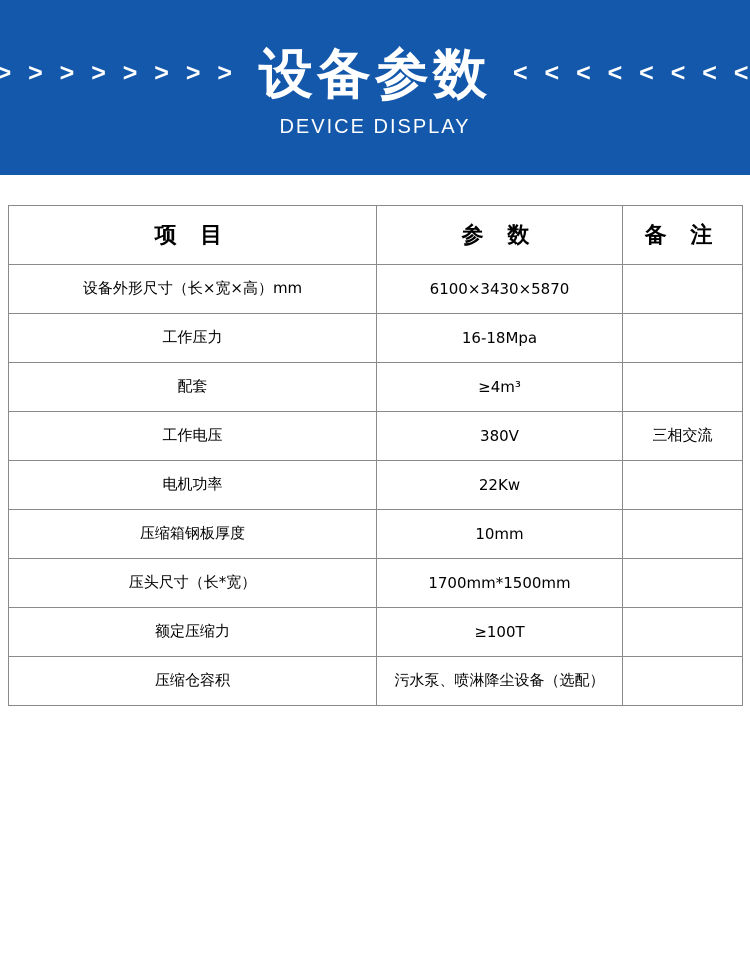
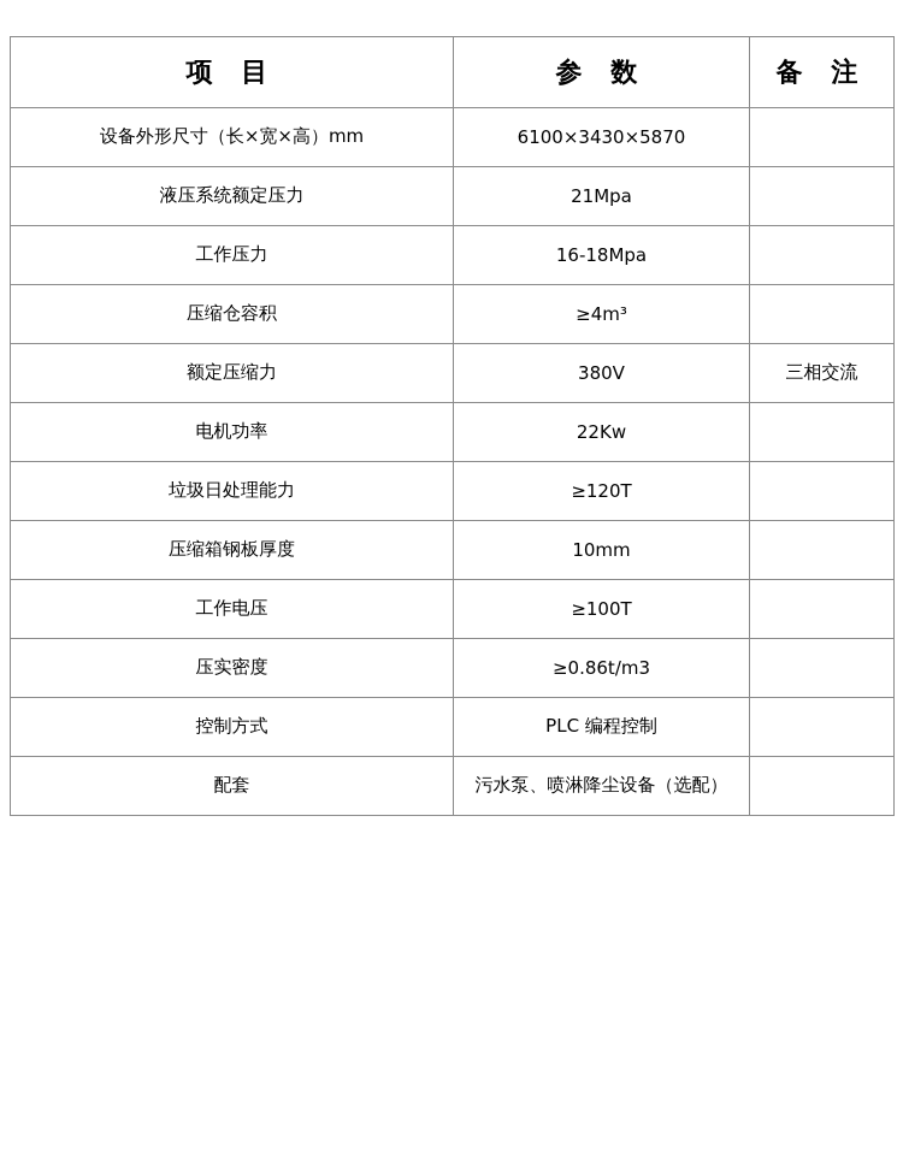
- > > > > > > > >
- 设备参数
- < < < < < < < <
- DEVICE DISPLAY
  项 目	参 数	备 注
  设备外形尺寸（长×宽×高）mm	6100×3430×5870
+ 液压系统额定压力	21Mpa
  工作压力	16-18Mpa
- 配套	≥4m³
+ 压缩仓容积	≥4m³
- 工作电压	380V	三相交流
+ 额定压缩力	380V	三相交流
  电机功率	22Kw
+ 垃圾日处理能力	≥120T
  压缩箱钢板厚度	10mm
- 压头尺寸（长*宽）	1700mm*1500mm
- 额定压缩力	≥100T
+ 工作电压	≥100T
+ 压实密度	≥0.86t/m3
+ 控制方式	PLC 编程控制
- 压缩仓容积	污水泵、喷淋降尘设备（选配）
+ 配套	污水泵、喷淋降尘设备（选配）
